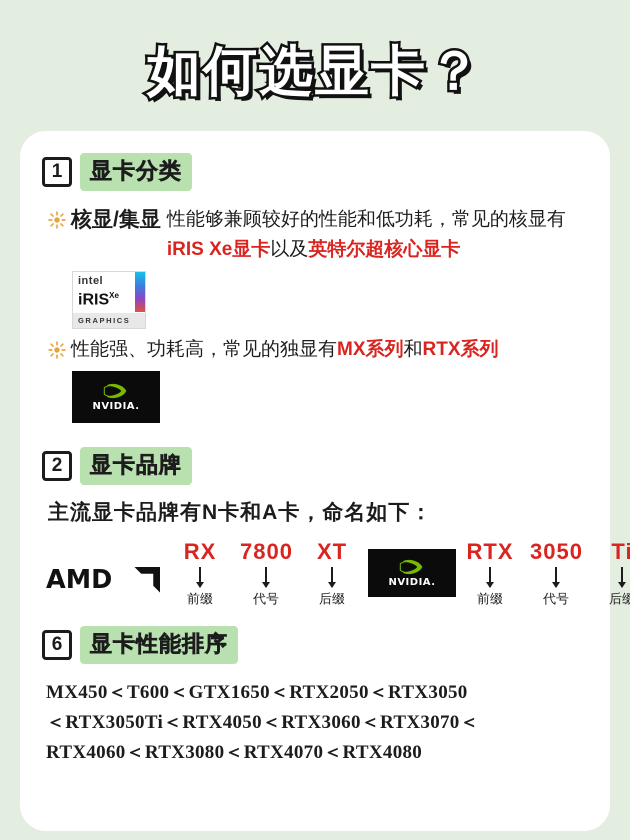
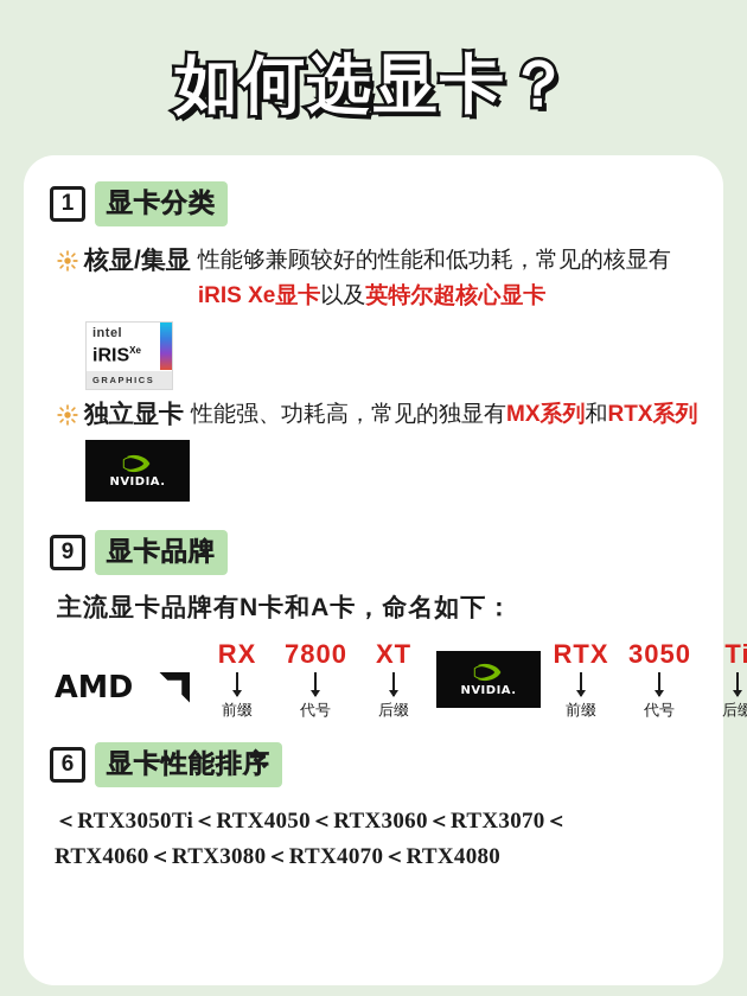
  如何选显卡？
  1
  显卡分类
  核显/集显
  性能够兼顾较好的性能和低功耗，常见的核显有iRIS Xe显卡以及英特尔超核心显卡
  intel
  iRISXe
  GRAPHICS
+ 独立显卡
  性能强、功耗高，常见的独显有MX系列和RTX系列
  NVIDIA.
- 2
+ 9
  显卡品牌
  主流显卡品牌有N卡和A卡，命名如下：
  AMD
  RX
  7800
  XT
  前缀
  代号
  后缀
  NVIDIA.
  RTX
  3050
  Ti
  前缀
  代号
  后缀
  6
  显卡性能排序
- MX450＜T600＜GTX1650＜RTX2050＜RTX3050
  ＜RTX3050Ti＜RTX4050＜RTX3060＜RTX3070＜
  RTX4060＜RTX3080＜RTX4070＜RTX4080
